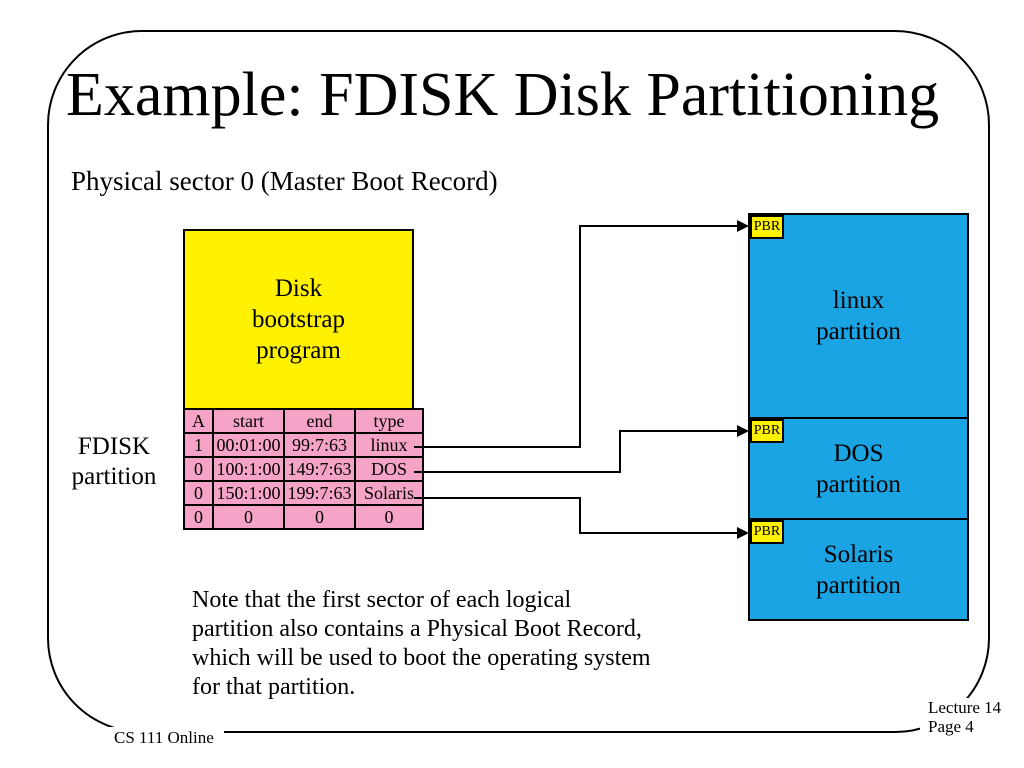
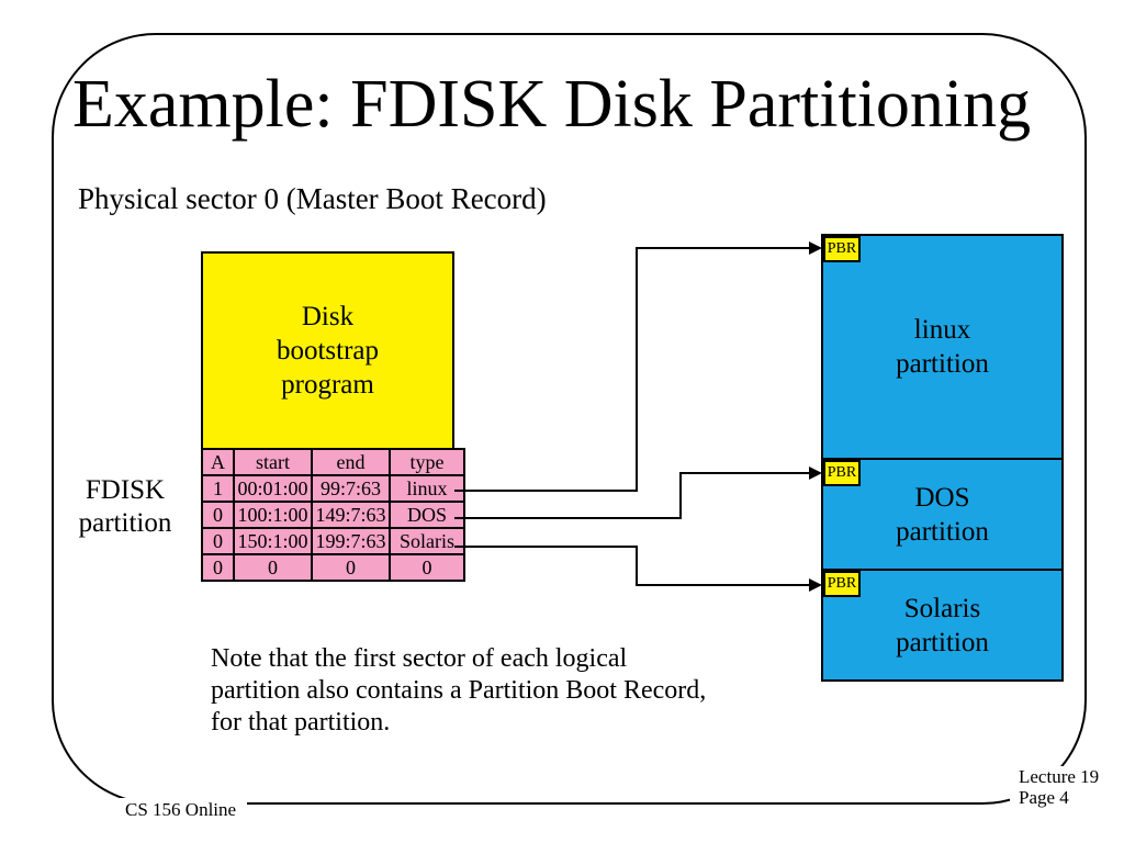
  Example: FDISK Disk Partitioning
  Physical sector 0 (Master Boot Record)
  Disk
  bootstrap
  program
  A	start	end	type
  1	00:01:00	99:7:63	linux
  0	100:1:00	149:7:63	DOS
  0	150:1:00	199:7:63	Solaris
  0	0	0	0
  FDISK
  partition
  PBR
  linux
  partition
  PBR
  DOS
  partition
  PBR
  Solaris
  partition
  Note that the first sector of each logical
- partition also contains a Physical Boot Record,
+ partition also contains a Partition Boot Record,
- which will be used to boot the operating system
  for that partition.
- CS 111 Online
+ CS 156 Online
- Lecture 14
+ Lecture 19
  Page 4
